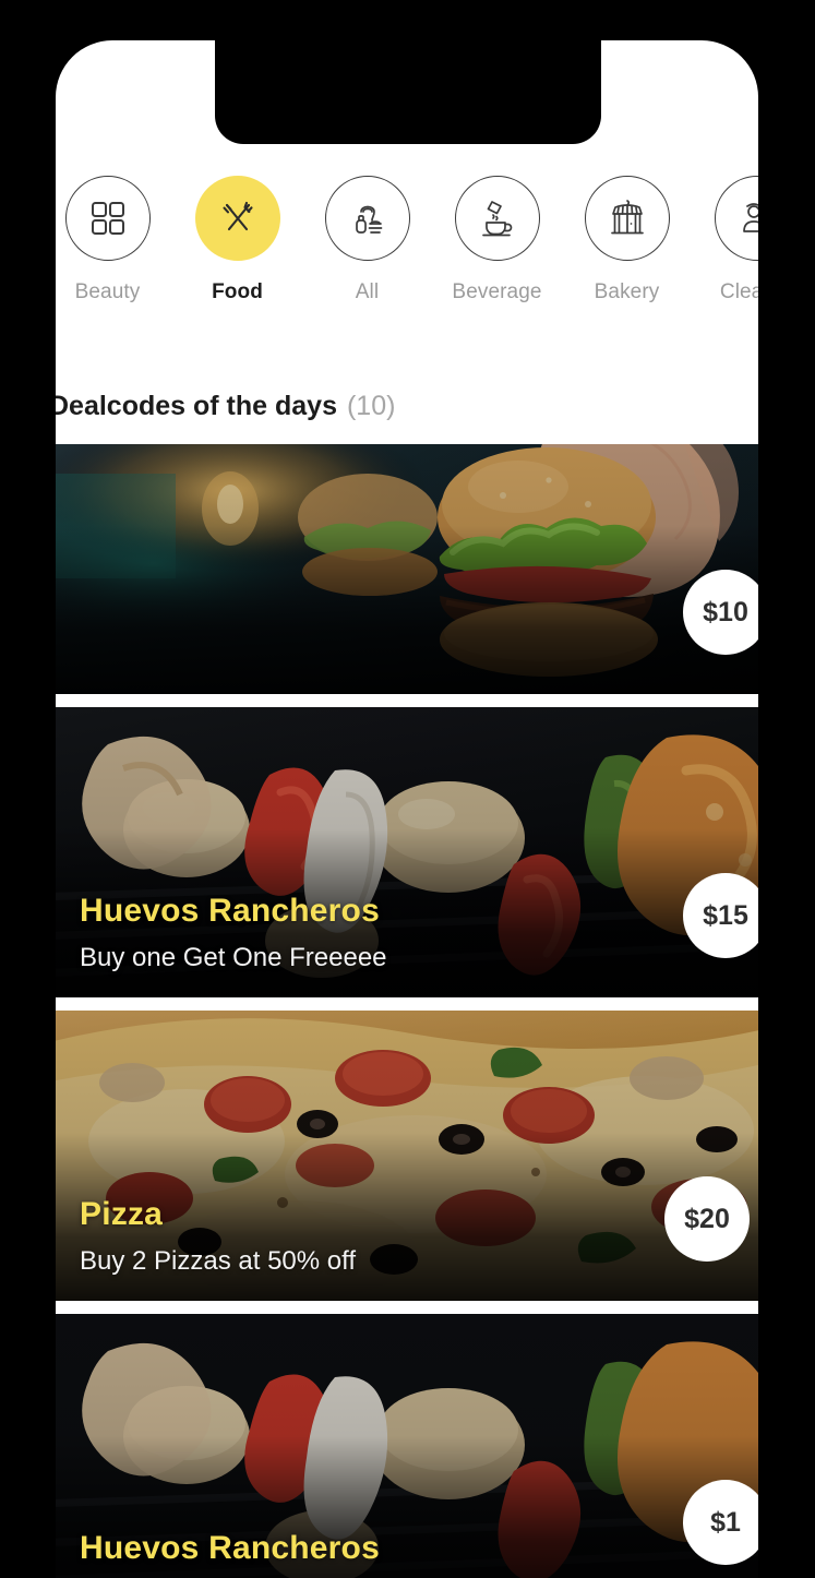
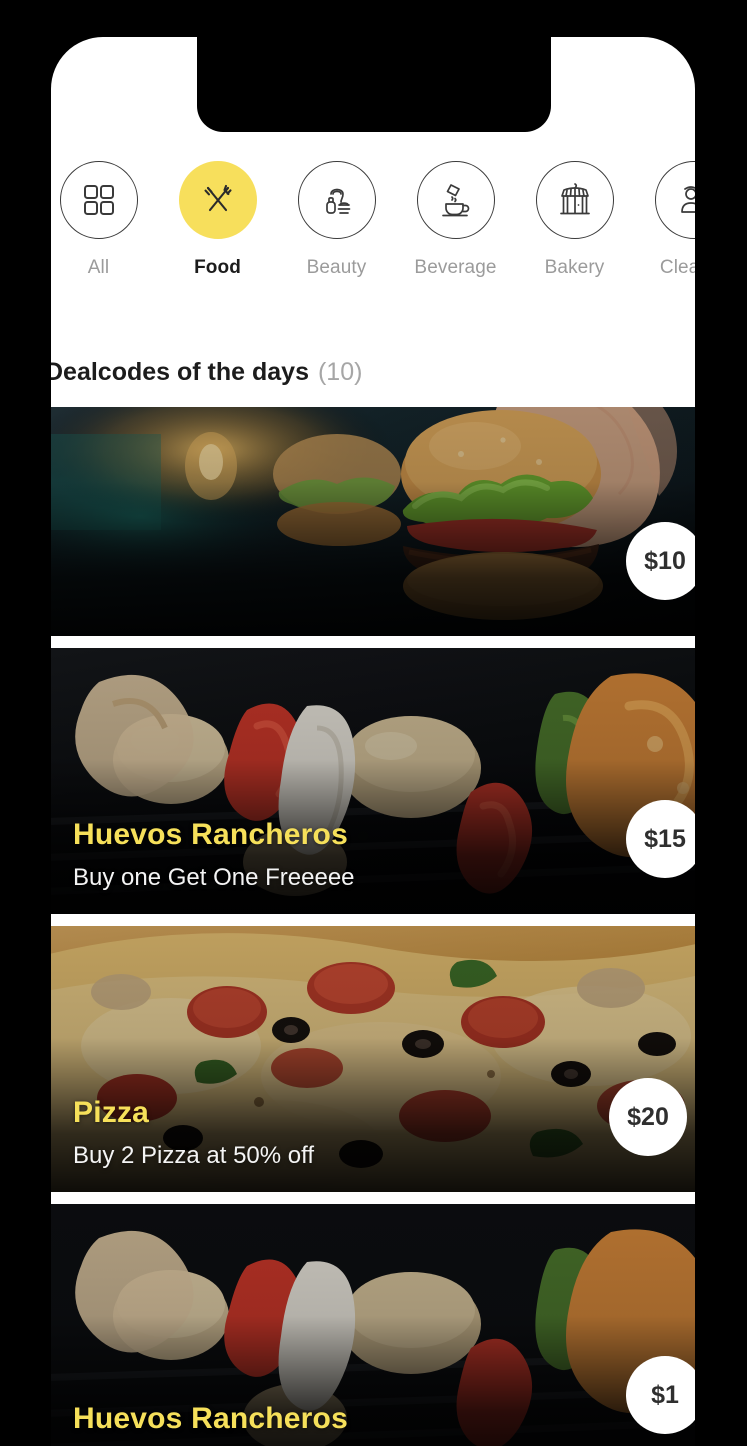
- Beauty
+ All
  Food
- All
+ Beauty
  Beverage
  Bakery
  Dealcodes of the days
  (10)
  $10
  Huevos Rancheros
  Buy one Get One Freeeee
  $15
  Pizza
- Buy 2 Pizzas at 50% off
+ Buy 2 Pizza at 50% off
  $20
  Huevos Rancheros
  $1
